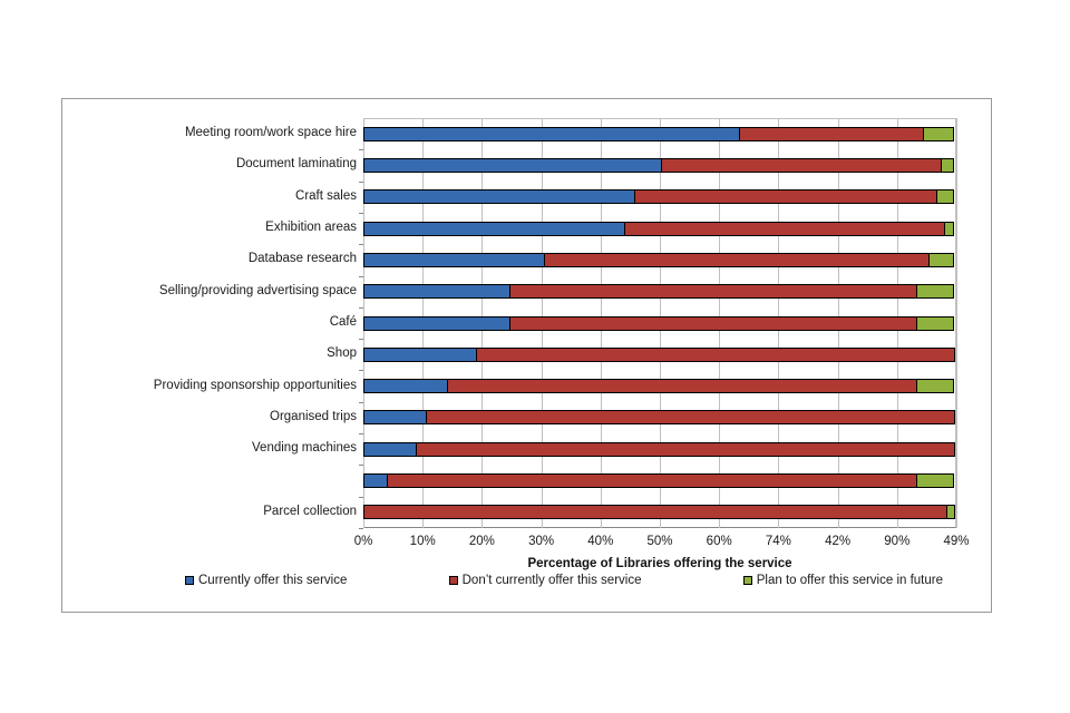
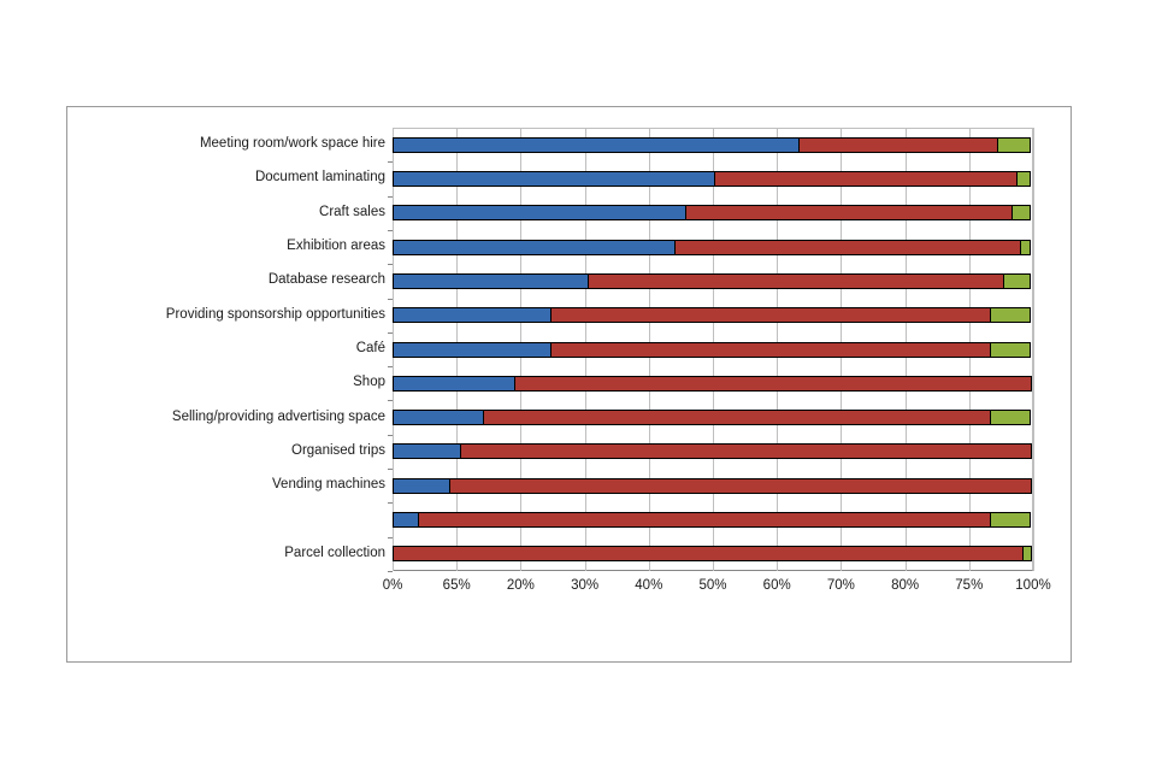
  Meeting room/work space hire
  Document laminating
  Craft sales
  Exhibition areas
  Database research
- Selling/providing advertising space
+ Providing sponsorship opportunities
  Café
  Shop
- Providing sponsorship opportunities
+ Selling/providing advertising space
  Organised trips
  Vending machines
  Parcel collection
  0%
- 10%
+ 65%
  20%
  30%
  40%
  50%
  60%
- 74%
+ 70%
- 42%
+ 80%
- 90%
+ 75%
- 49%
+ 100%
- Percentage of Libraries offering the service
- Currently offer this service
- Don’t currently offer this service
- Plan to offer this service in future
